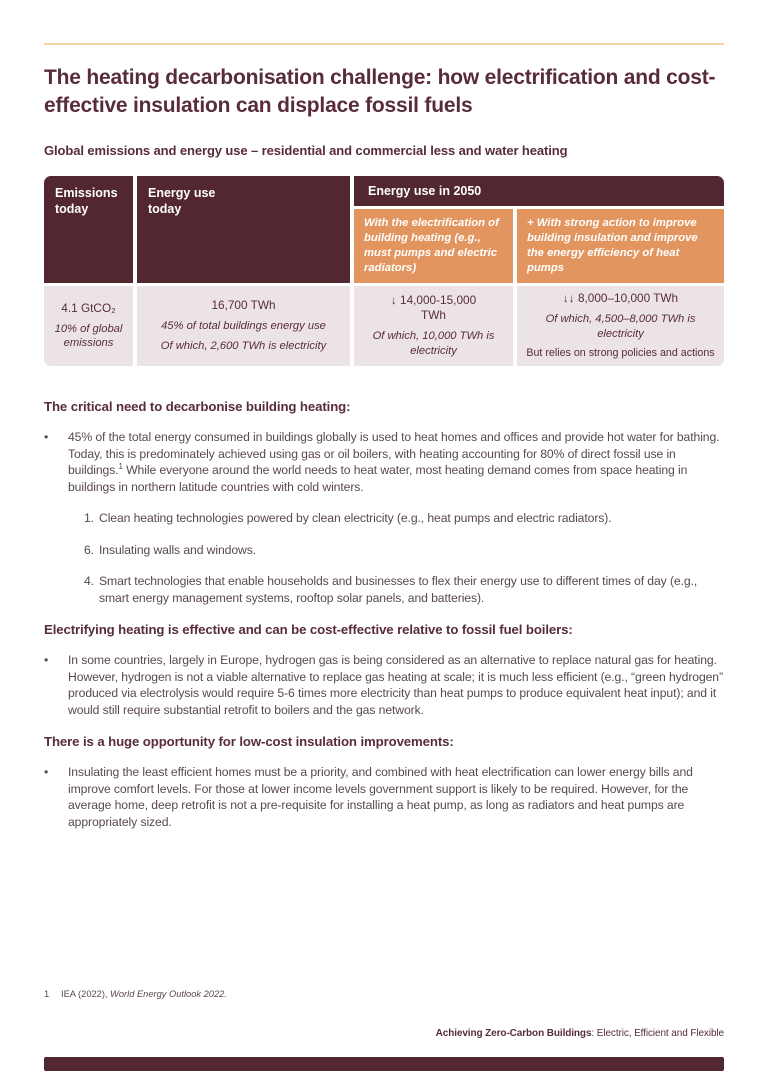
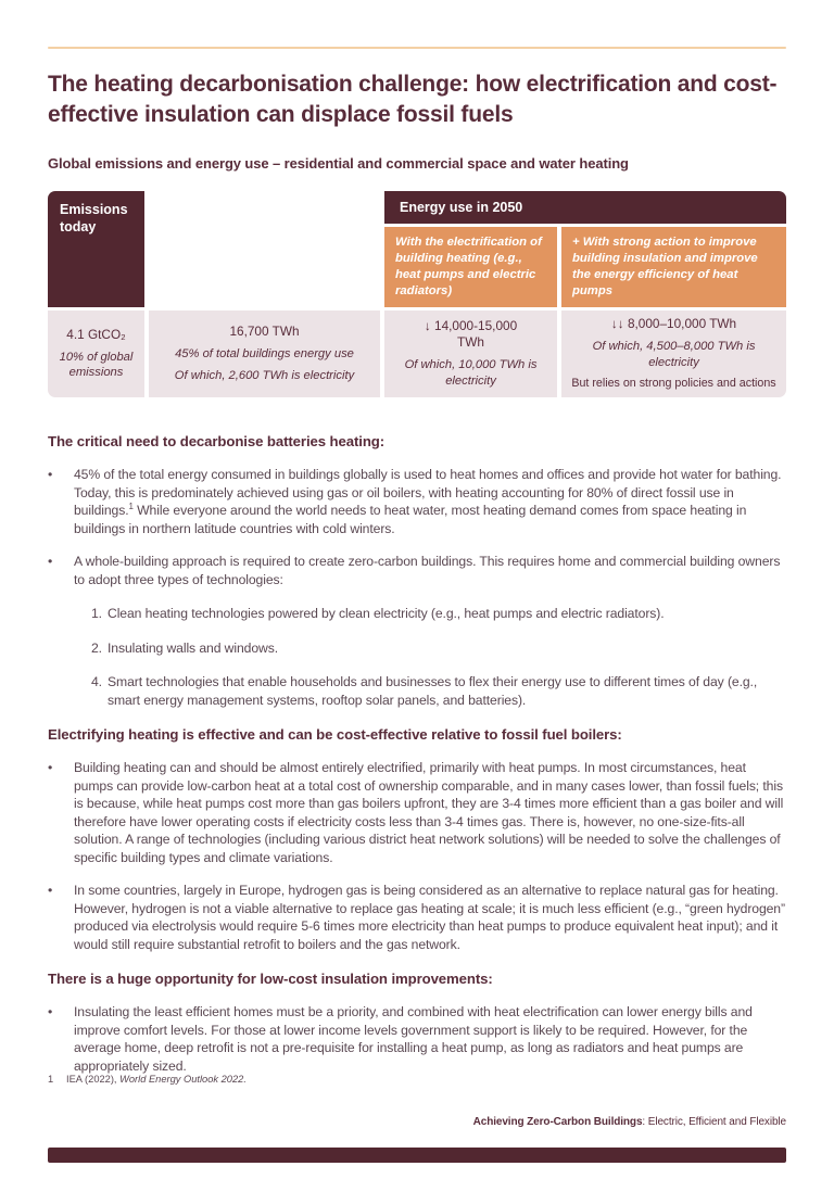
  The heating decarbonisation challenge: how electrification and cost-effective insulation can displace fossil fuels
- Global emissions and energy use – residential and commercial less and water heating
+ Global emissions and energy use – residential and commercial space and water heating
  Emissions today
- Energy use today
  Energy use in 2050
- With the electrification of building heating (e.g., must pumps and electric radiators)
+ With the electrification of building heating (e.g., heat pumps and electric radiators)
  + With strong action to improve building insulation and improve the energy efficiency of heat pumps
  4.1 GtCO₂
  10% of global emissions
  16,700 TWh
  45% of total buildings energy use
  Of which, 2,600 TWh is electricity
  ↓ 14,000-15,000 TWh
  Of which, 10,000 TWh is electricity
  ↓↓ 8,000–10,000 TWh
  Of which, 4,500–8,000 TWh is electricity
  But relies on strong policies and actions
- The critical need to decarbonise building heating:
+ The critical need to decarbonise batteries heating:
  45% of the total energy consumed in buildings globally is used to heat homes and offices and provide hot water for bathing. Today, this is predominately achieved using gas or oil boilers, with heating accounting for 80% of direct fossil use in buildings.1 While everyone around the world needs to heat water, most heating demand comes from space heating in buildings in northern latitude countries with cold winters.
+ A whole-building approach is required to create zero-carbon buildings. This requires home and commercial building owners to adopt three types of technologies:
  1.
  Clean heating technologies powered by clean electricity (e.g., heat pumps and electric radiators).
- 6.
+ 2.
  Insulating walls and windows.
  4.
  Smart technologies that enable households and businesses to flex their energy use to different times of day (e.g., smart energy management systems, rooftop solar panels, and batteries).
  Electrifying heating is effective and can be cost-effective relative to fossil fuel boilers:
+ Building heating can and should be almost entirely electrified, primarily with heat pumps. In most circumstances, heat pumps can provide low-carbon heat at a total cost of ownership comparable, and in many cases lower, than fossil fuels; this is because, while heat pumps cost more than gas boilers upfront, they are 3-4 times more efficient than a gas boiler and will therefore have lower operating costs if electricity costs less than 3-4 times gas. There is, however, no one-size-fits-all solution. A range of technologies (including various district heat network solutions) will be needed to solve the challenges of specific building types and climate variations.
  In some countries, largely in Europe, hydrogen gas is being considered as an alternative to replace natural gas for heating. However, hydrogen is not a viable alternative to replace gas heating at scale; it is much less efficient (e.g., “green hydrogen” produced via electrolysis would require 5-6 times more electricity than heat pumps to produce equivalent heat input); and it would still require substantial retrofit to boilers and the gas network.
  There is a huge opportunity for low-cost insulation improvements:
  Insulating the least efficient homes must be a priority, and combined with heat electrification can lower energy bills and improve comfort levels. For those at lower income levels government support is likely to be required. However, for the average home, deep retrofit is not a pre-requisite for installing a heat pump, as long as radiators and heat pumps are appropriately sized.
  1
  IEA (2022), World Energy Outlook 2022.
  Achieving Zero-Carbon Buildings: Electric, Efficient and Flexible
